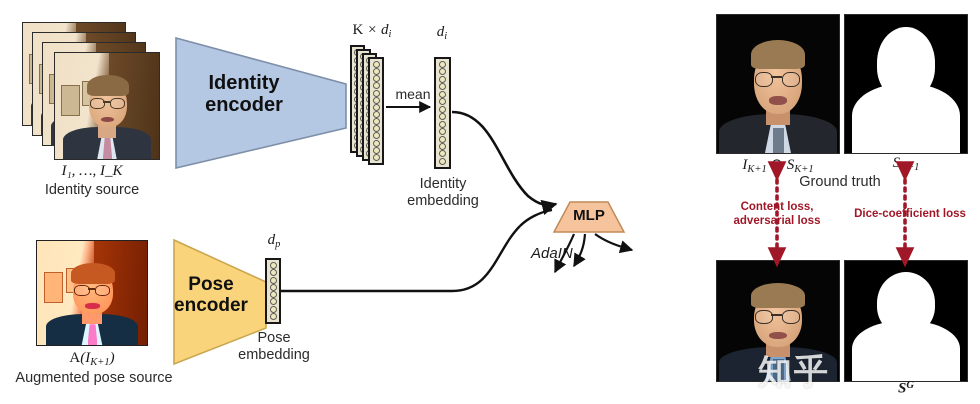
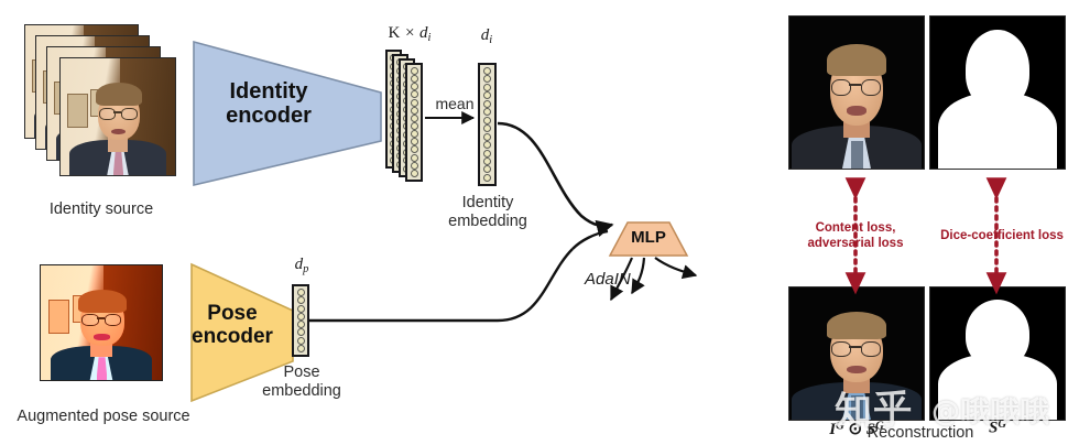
- I₁, …, I_K
  Identity source
  Identity
  encoder
  K × di
  mean
  di
  Identity
  embedding
- A(IK+1)
  Augmented pose source
  Pose
  encoder
  dp
  Pose
  embedding
  MLP
  AdaIN
- IK+1 ⊙ SK+1
- SK+1
- Ground truth
  Contet loss,
  adversarial loss
  Dice-coeficient loss
+ IG ⊙ SG
  SG
+ Reconstruction
  知乎
+ @哦哦哦
